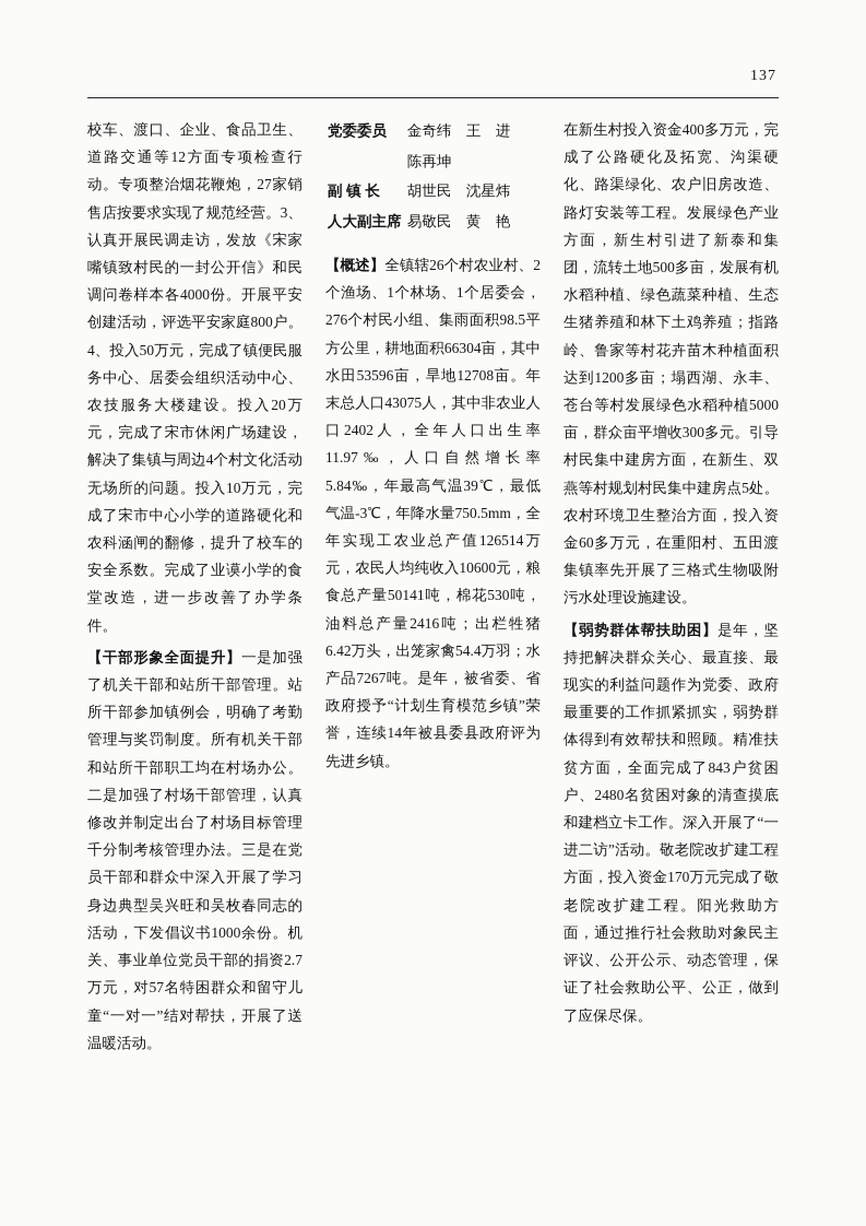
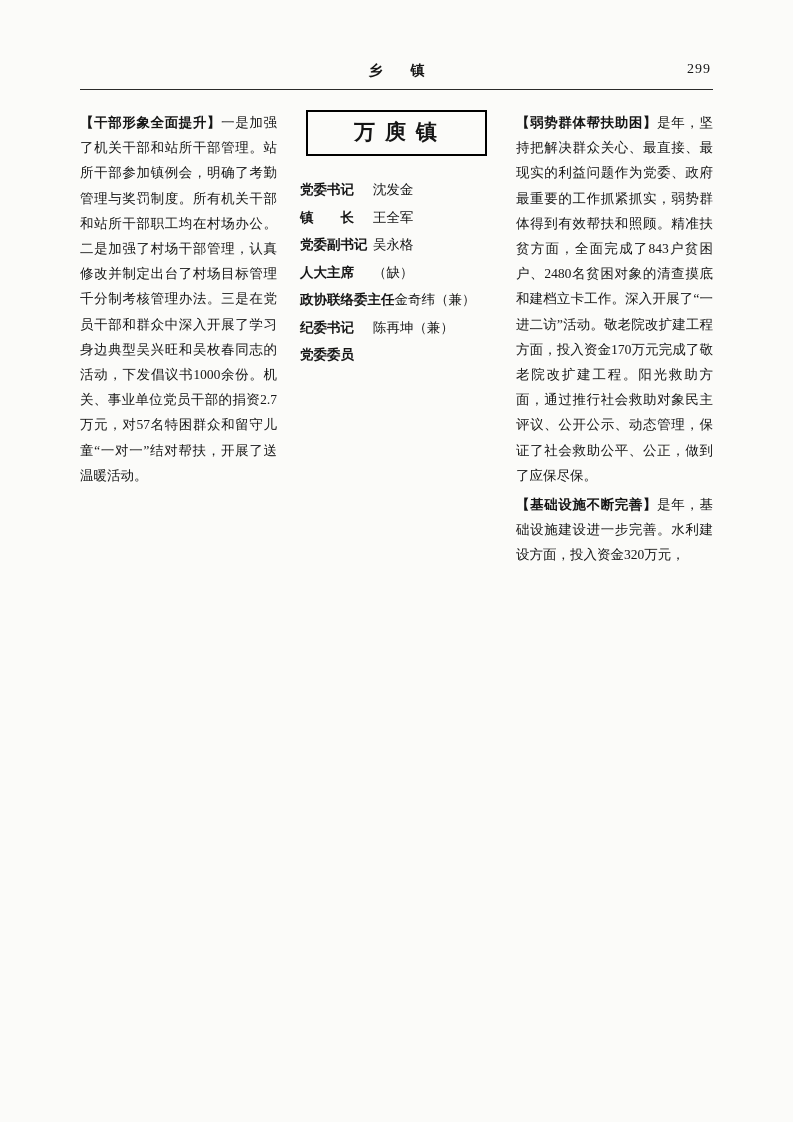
+ 乡 镇
- 137
+ 299
- 校车、渡口、企业、食品卫生、道路交通等12方面专项检查行动。专项整治烟花鞭炮，27家销售店按要求实现了规范经营。3、认真开展民调走访，发放《宋家嘴镇致村民的一封公开信》和民调问卷样本各4000份。开展平安创建活动，评选平安家庭800户。4、投入50万元，完成了镇便民服务中心、居委会组织活动中心、农技服务大楼建设。投入20万元，完成了宋市休闲广场建设，解决了集镇与周边4个村文化活动无场所的问题。投入10万元，完成了宋市中心小学的道路硬化和农科涵闸的翻修，提升了校车的安全系数。完成了业谟小学的食堂改造，进一步改善了办学条件。
  【干部形象全面提升】一是加强了机关干部和站所干部管理。站所干部参加镇例会，明确了考勤管理与奖罚制度。所有机关干部和站所干部职工均在村场办公。二是加强了村场干部管理，认真修改并制定出台了村场目标管理千分制考核管理办法。三是在党员干部和群众中深入开展了学习身边典型吴兴旺和吴枚春同志的活动，下发倡议书1000余份。机关、事业单位党员干部的捐资2.7万元，对57名特困群众和留守儿童“一对一”结对帮扶，开展了送温暖活动。
+ 万 庾 镇
+ 党委书记
+ 沈发金
+ 镇 长
+ 王全军
+ 党委副书记
+ 吴永格
+ 人大主席
+ （缺）
+ 政协联络委主任
+ 金奇纬（兼）
+ 纪委书记
+ 陈再坤（兼）
  党委委员
- 金奇纬 王 进
- 陈再坤
- 副 镇 长
- 胡世民 沈星炜
- 人大副主席
- 易敬民 黄 艳
- 【概述】全镇辖26个村农业村、2个渔场、1个林场、1个居委会，276个村民小组、集雨面积98.5平方公里，耕地面积66304亩，其中水田53596亩，旱地12708亩。年末总人口43075人，其中非农业人口2402人，全年人口出生率11.97‰，人口自然增长率5.84‰，年最高气温39℃，最低气温-3℃，年降水量750.5mm，全年实现工农业总产值126514万元，农民人均纯收入10600元，粮食总产量50141吨，棉花530吨，油料总产量2416吨；出栏牲猪6.42万头，出笼家禽54.4万羽；水产品7267吨。是年，被省委、省政府授予“计划生育模范乡镇”荣誉，连续14年被县委县政府评为先进乡镇。
- 在新生村投入资金400多万元，完成了公路硬化及拓宽、沟渠硬化、路渠绿化、农户旧房改造、路灯安装等工程。发展绿色产业方面，新生村引进了新泰和集团，流转土地500多亩，发展有机水稻种植、绿色蔬菜种植、生态生猪养殖和林下土鸡养殖；指路岭、鲁家等村花卉苗木种植面积达到1200多亩；塌西湖、永丰、苍台等村发展绿色水稻种植5000亩，群众亩平增收300多元。引导村民集中建房方面，在新生、双燕等村规划村民集中建房点5处。农村环境卫生整治方面，投入资金60多万元，在重阳村、五田渡集镇率先开展了三格式生物吸附污水处理设施建设。
  【弱势群体帮扶助困】是年，坚持把解决群众关心、最直接、最现实的利益问题作为党委、政府最重要的工作抓紧抓实，弱势群体得到有效帮扶和照顾。精准扶贫方面，全面完成了843户贫困户、2480名贫困对象的清查摸底和建档立卡工作。深入开展了“一进二访”活动。敬老院改扩建工程方面，投入资金170万元完成了敬老院改扩建工程。阳光救助方面，通过推行社会救助对象民主评议、公开公示、动态管理，保证了社会救助公平、公正，做到了应保尽保。
+ 【基础设施不断完善】是年，基础设施建设进一步完善。水利建设方面，投入资金320万元，
